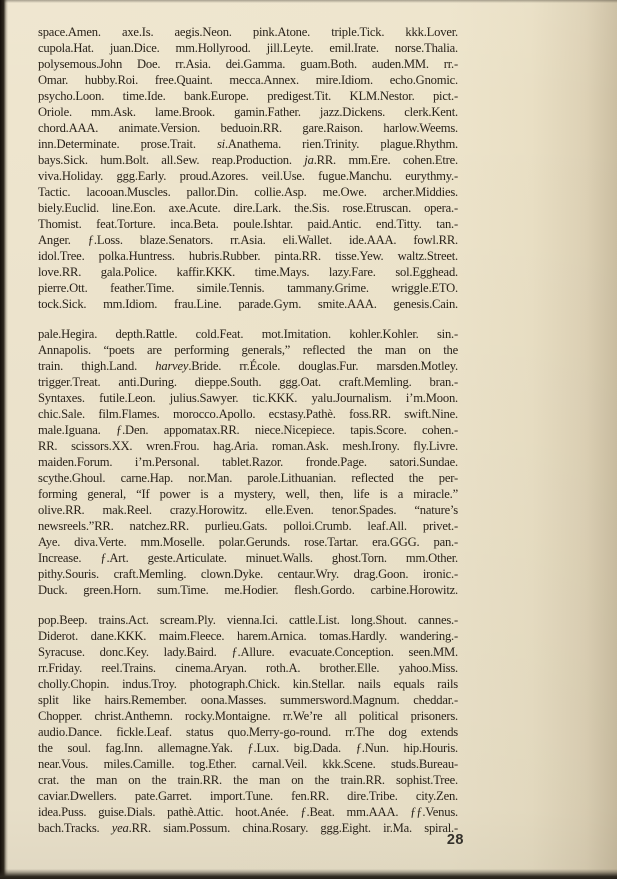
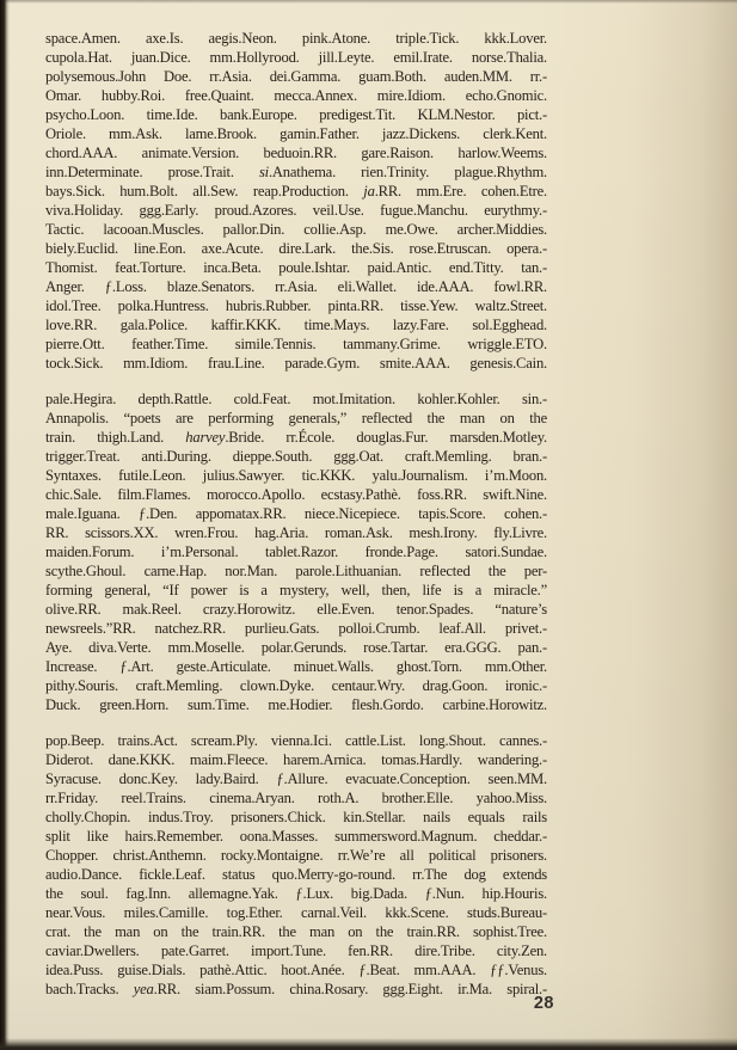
  space.Amen. axe.Is. aegis.Neon. pink.Atone. triple.Tick. kkk.Lover.
  cupola.Hat. juan.Dice. mm.Hollyrood. jill.Leyte. emil.Irate. norse.Thalia.
  polysemous.John Doe. rr.Asia. dei.Gamma. guam.Both. auden.MM. rr.-
  Omar. hubby.Roi. free.Quaint. mecca.Annex. mire.Idiom. echo.Gnomic.
  psycho.Loon. time.Ide. bank.Europe. predigest.Tit. KLM.Nestor. pict.-
  Oriole. mm.Ask. lame.Brook. gamin.Father. jazz.Dickens. clerk.Kent.
  chord.AAA. animate.Version. beduoin.RR. gare.Raison. harlow.Weems.
  inn.Determinate. prose.Trait. si.Anathema. rien.Trinity. plague.Rhythm.
  bays.Sick. hum.Bolt. all.Sew. reap.Production. ja.RR. mm.Ere. cohen.Etre.
  viva.Holiday. ggg.Early. proud.Azores. veil.Use. fugue.Manchu. eurythmy.-
  Tactic. lacooan.Muscles. pallor.Din. collie.Asp. me.Owe. archer.Middies.
  biely.Euclid. line.Eon. axe.Acute. dire.Lark. the.Sis. rose.Etruscan. opera.-
  Thomist. feat.Torture. inca.Beta. poule.Ishtar. paid.Antic. end.Titty. tan.-
  Anger. ƒ.Loss. blaze.Senators. rr.Asia. eli.Wallet. ide.AAA. fowl.RR.
  idol.Tree. polka.Huntress. hubris.Rubber. pinta.RR. tisse.Yew. waltz.Street.
  love.RR. gala.Police. kaffir.KKK. time.Mays. lazy.Fare. sol.Egghead.
  pierre.Ott. feather.Time. simile.Tennis. tammany.Grime. wriggle.ETO.
  tock.Sick. mm.Idiom. frau.Line. parade.Gym. smite.AAA. genesis.Cain.
  pale.Hegira. depth.Rattle. cold.Feat. mot.Imitation. kohler.Kohler. sin.-
  Annapolis. “poets are performing generals,” reflected the man on the
  train. thigh.Land. harvey.Bride. rr.École. douglas.Fur. marsden.Motley.
  trigger.Treat. anti.During. dieppe.South. ggg.Oat. craft.Memling. bran.-
  Syntaxes. futile.Leon. julius.Sawyer. tic.KKK. yalu.Journalism. i’m.Moon.
  chic.Sale. film.Flames. morocco.Apollo. ecstasy.Pathè. foss.RR. swift.Nine.
  male.Iguana. ƒ.Den. appomatax.RR. niece.Nicepiece. tapis.Score. cohen.-
  RR. scissors.XX. wren.Frou. hag.Aria. roman.Ask. mesh.Irony. fly.Livre.
  maiden.Forum. i’m.Personal. tablet.Razor. fronde.Page. satori.Sundae.
  scythe.Ghoul. carne.Hap. nor.Man. parole.Lithuanian. reflected the per-
  forming general, “If power is a mystery, well, then, life is a miracle.”
  olive.RR. mak.Reel. crazy.Horowitz. elle.Even. tenor.Spades. “nature’s
  newsreels.”RR. natchez.RR. purlieu.Gats. polloi.Crumb. leaf.All. privet.-
  Aye. diva.Verte. mm.Moselle. polar.Gerunds. rose.Tartar. era.GGG. pan.-
  Increase. ƒ.Art. geste.Articulate. minuet.Walls. ghost.Torn. mm.Other.
  pithy.Souris. craft.Memling. clown.Dyke. centaur.Wry. drag.Goon. ironic.-
  Duck. green.Horn. sum.Time. me.Hodier. flesh.Gordo. carbine.Horowitz.
  pop.Beep. trains.Act. scream.Ply. vienna.Ici. cattle.List. long.Shout. cannes.-
  Diderot. dane.KKK. maim.Fleece. harem.Arnica. tomas.Hardly. wandering.-
  Syracuse. donc.Key. lady.Baird. ƒ.Allure. evacuate.Conception. seen.MM.
  rr.Friday. reel.Trains. cinema.Aryan. roth.A. brother.Elle. yahoo.Miss.
- cholly.Chopin. indus.Troy. photograph.Chick. kin.Stellar. nails equals rails
+ cholly.Chopin. indus.Troy. prisoners.Chick. kin.Stellar. nails equals rails
  split like hairs.Remember. oona.Masses. summersword.Magnum. cheddar.-
  Chopper. christ.Anthemn. rocky.Montaigne. rr.We’re all political prisoners.
  audio.Dance. fickle.Leaf. status quo.Merry-go-round. rr.The dog extends
  the soul. fag.Inn. allemagne.Yak. ƒ.Lux. big.Dada. ƒ.Nun. hip.Houris.
  near.Vous. miles.Camille. tog.Ether. carnal.Veil. kkk.Scene. studs.Bureau-
  crat. the man on the train.RR. the man on the train.RR. sophist.Tree.
  caviar.Dwellers. pate.Garret. import.Tune. fen.RR. dire.Tribe. city.Zen.
  idea.Puss. guise.Dials. pathè.Attic. hoot.Anée. ƒ.Beat. mm.AAA. ƒƒ.Venus.
  bach.Tracks. yea.RR. siam.Possum. china.Rosary. ggg.Eight. ir.Ma. spiral.-
  28
